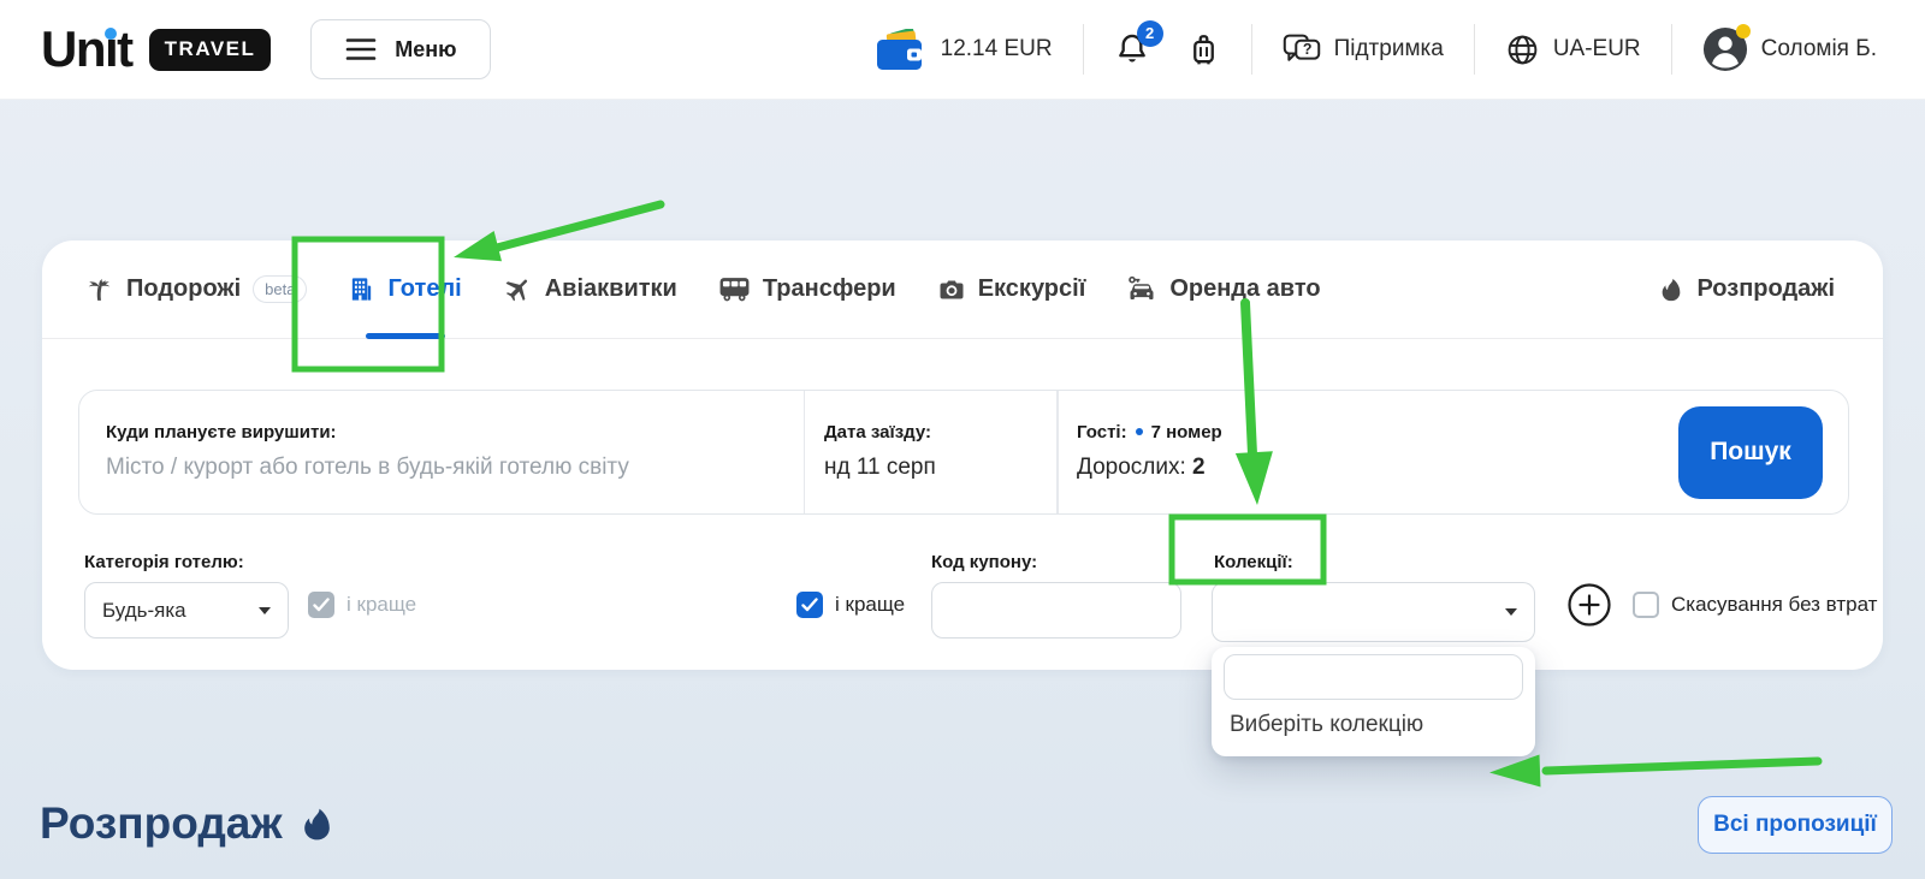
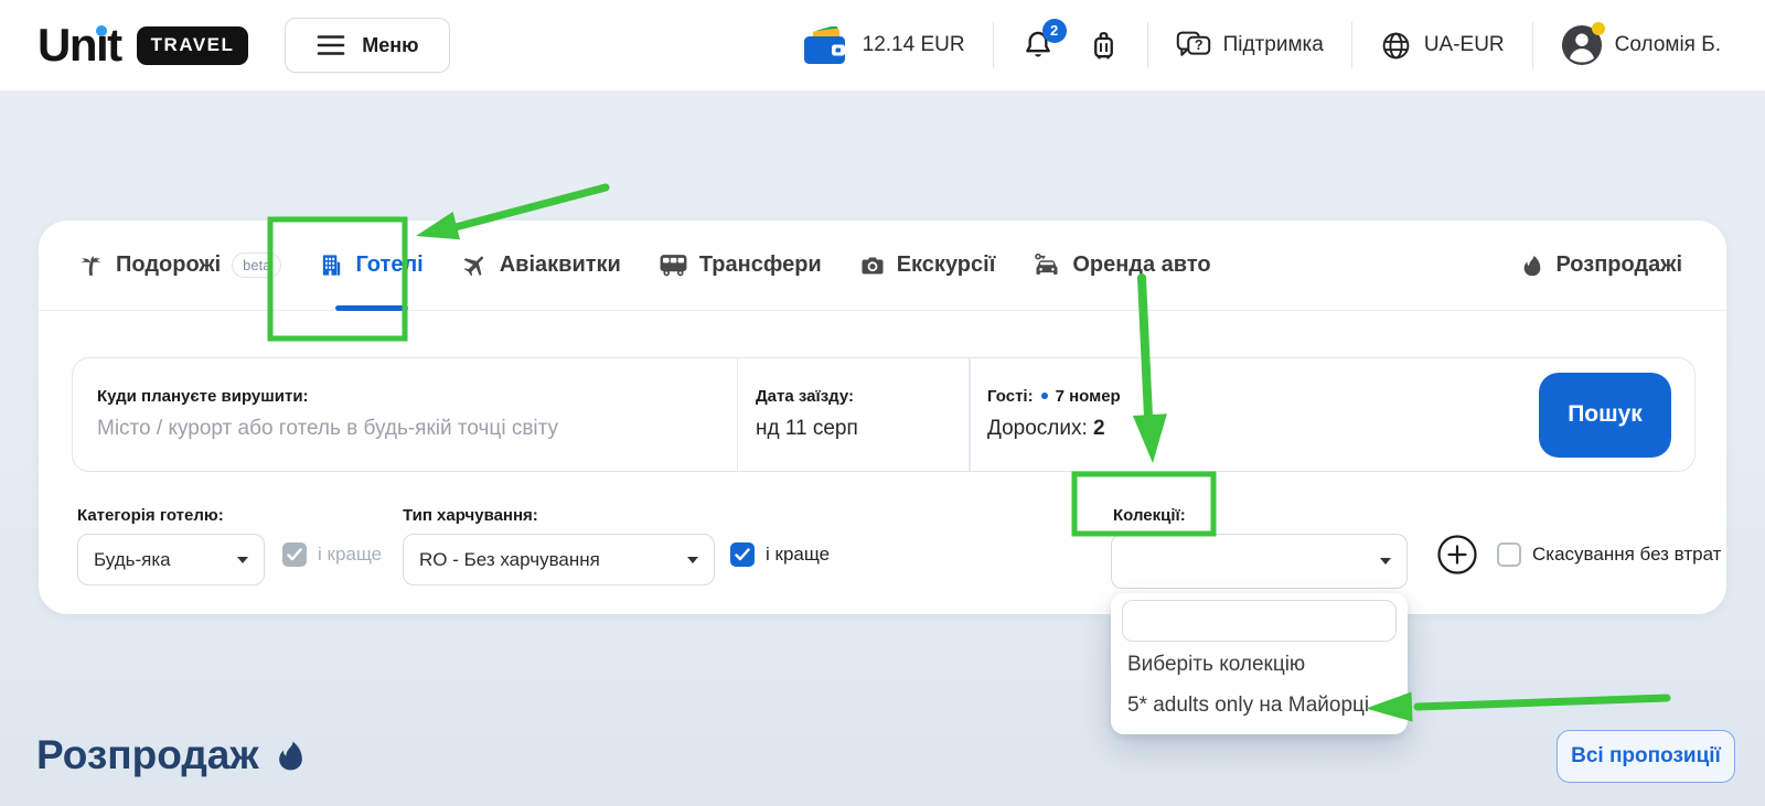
  Un
  ı
  t
  TRAVEL
  Меню
  12.14 EUR
  2
  ?
  Підтримка
  UA-EUR
  Соломія Б.
  Подорожі
  beta
  Готелі
  Авіаквитки
  Трансфери
  Екскурсії
  Оренда авто
  Розпродажі
  Куди плануєте вирушити:
- Місто / курорт або готель в будь-якій готелю світу
+ Місто / курорт або готель в будь-якій точці світу
  Дата заїзду:
  нд 11 серп
  Гості: 7 номер
  Дорослих: 2
  Пошук
  Категорія готелю:
  Будь-яка
  і краще
+ Тип харчування:
+ RO - Без харчування
  і краще
- Код купону:
  Колекції:
  Скасування без втрат
  Виберіть колекцію
+ 5* adults only на Майорці
  Розпродаж
  Всі пропозиції
